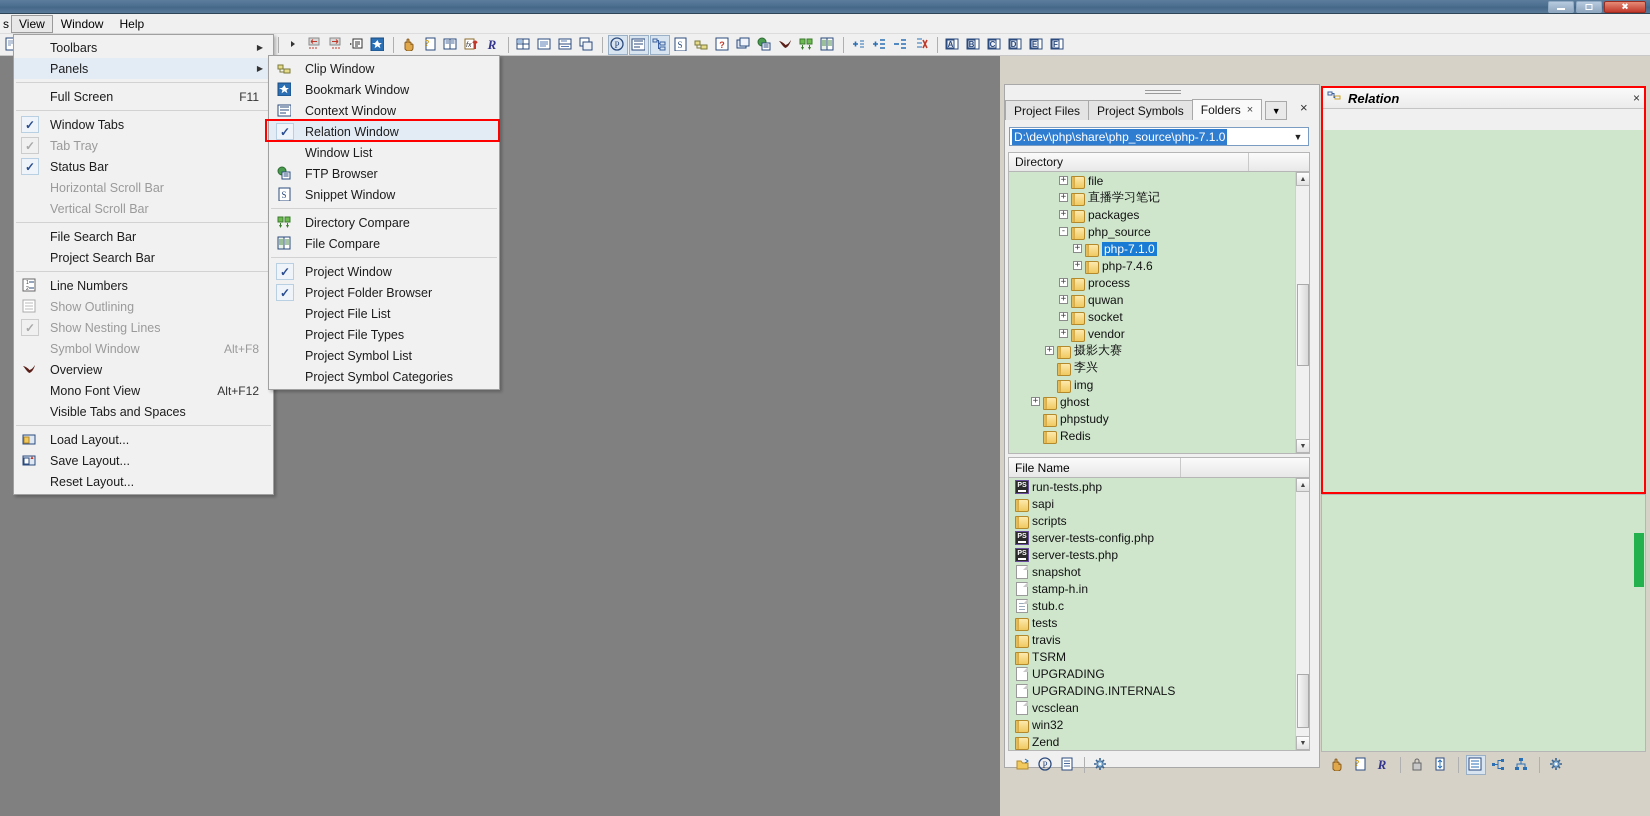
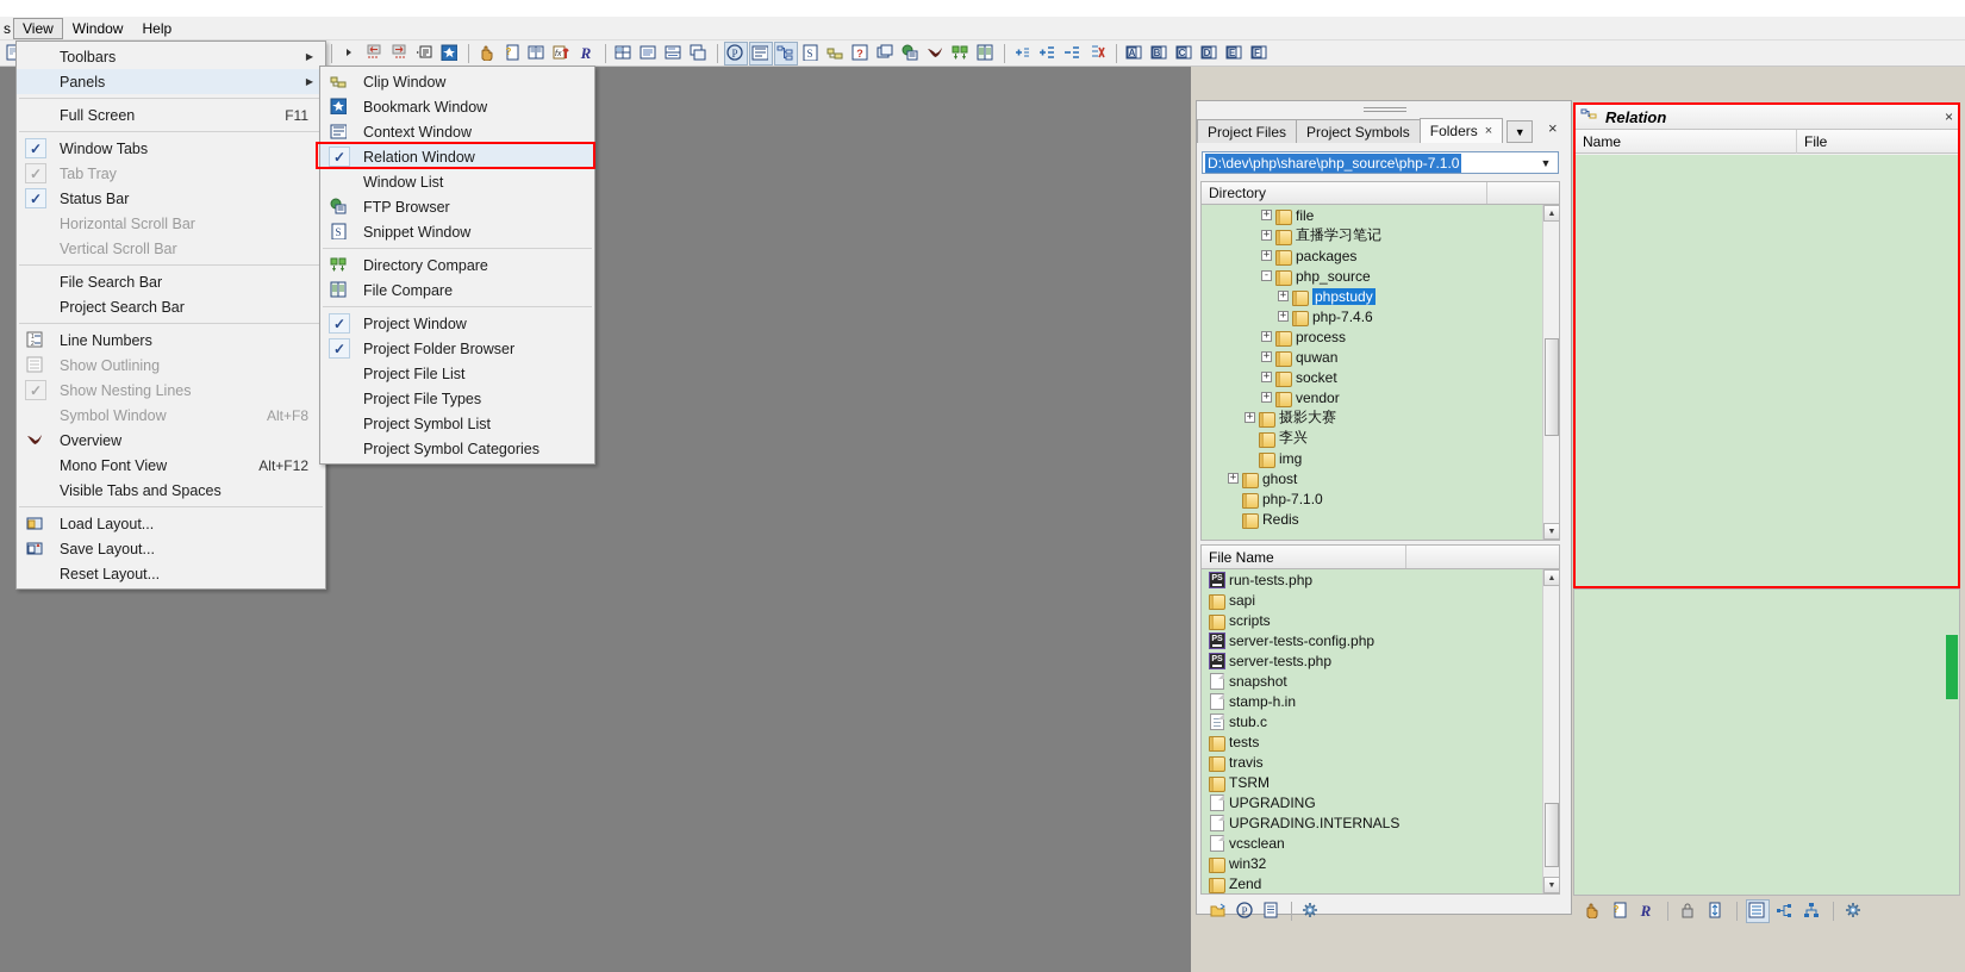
- ✖
  s
  View
  Window
  Help
  ?
  R
  P
  S
  ?
  A
  B
  C
  D
  E
  F
  Toolbars
  ▶
  Panels
  ▶
  Full Screen
  F11
  ✓
  Window Tabs
  ✓
  Tab Tray
  ✓
  Status Bar
  Horizontal Scroll Bar
  Vertical Scroll Bar
  File Search Bar
  Project Search Bar
  Line Numbers
  Show Outlining
  ✓
  Show Nesting Lines
  Symbol Window
  Alt+F8
  Overview
  Mono Font View
  Alt+F12
  Visible Tabs and Spaces
  Load Layout...
  Save Layout...
  Reset Layout...
  Clip Window
  Bookmark Window
  Context Window
  ✓
  Relation Window
  Window List
  FTP Browser
  S
  Snippet Window
  Directory Compare
  File Compare
  ✓
  Project Window
  ✓
  Project Folder Browser
  Project File List
  Project File Types
  Project Symbol List
  Project Symbol Categories
  Project Files
  Project Symbols
  Folders
  ×
  ▼
  ×
  D:\dev\php\share\php_source\php-7.1.0
  ▼
  Directory
  +
  file
  +
  直播学习笔记
  +
  packages
  -
  php_source
  +
- php-7.1.0
+ phpstudy
  +
  php-7.4.6
  +
  process
  +
  quwan
  +
  socket
  +
  vendor
  +
  摄影大赛
  李兴
  img
  +
  ghost
- phpstudy
+ php-7.1.0
  Redis
  File Name
  run-tests.php
  sapi
  scripts
  server-tests-config.php
  server-tests.php
  snapshot
  stamp-h.in
  stub.c
  tests
  travis
  TSRM
  UPGRADING
  UPGRADING.INTERNALS
  vcsclean
  win32
  Zend
  P
  Relation
  ×
+ Name
+ File
  ?
  R
